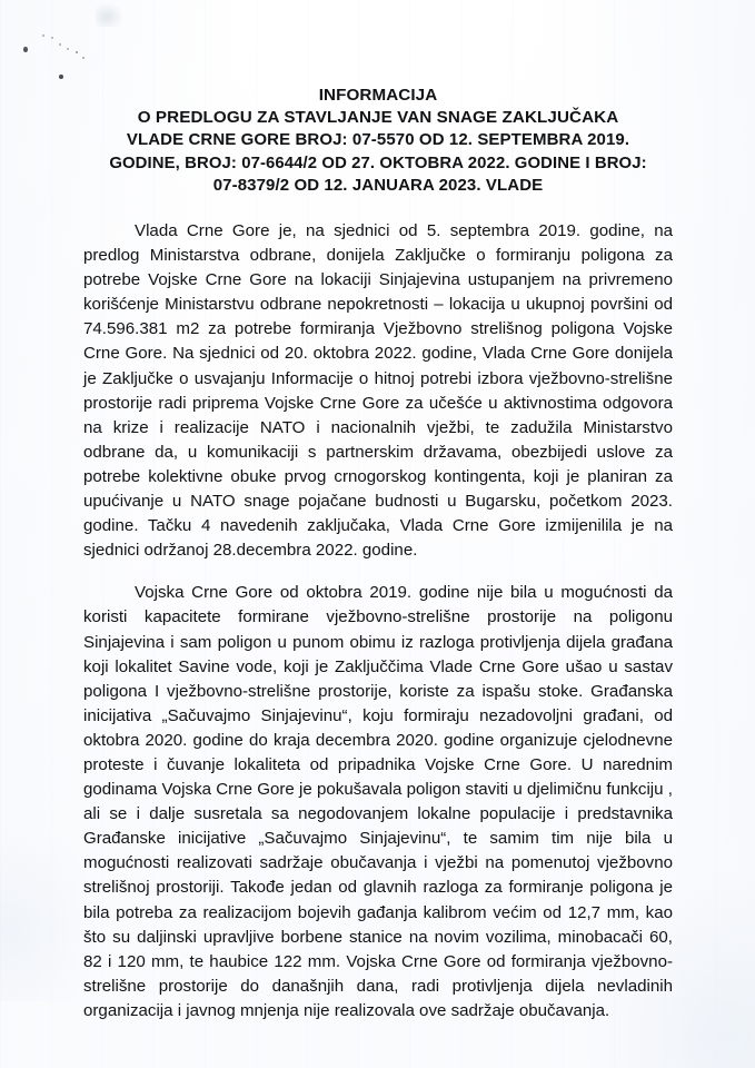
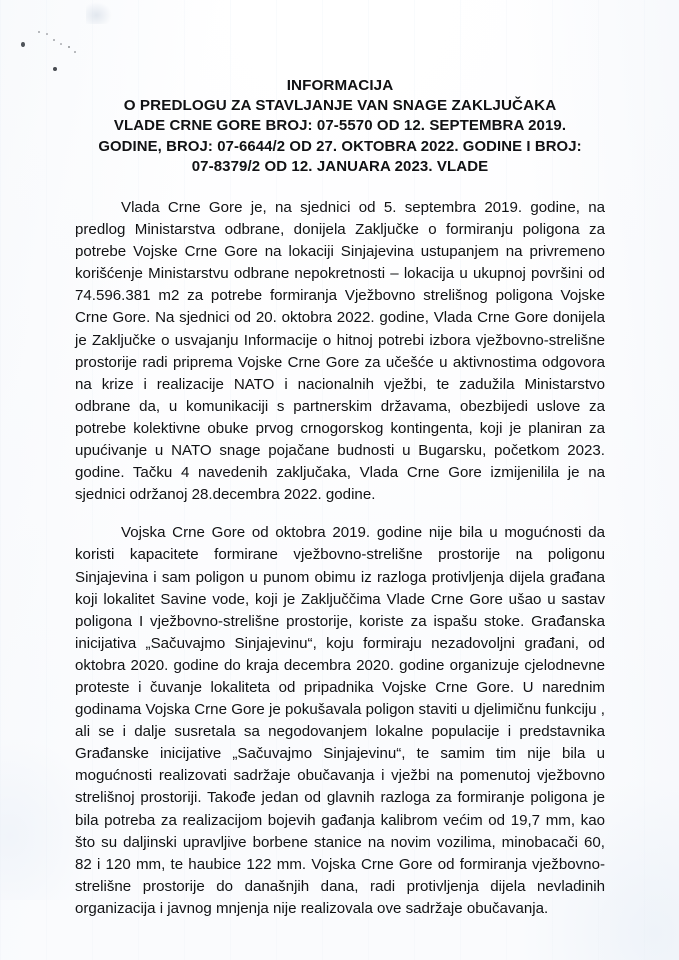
  INFORMACIJA
  O PREDLOGU ZA STAVLJANJE VAN SNAGE ZAKLJUČAKA
  VLADE CRNE GORE BROJ: 07-5570 OD 12. SEPTEMBRA 2019.
  GODINE, BROJ: 07-6644/2 OD 27. OKTOBRA 2022. GODINE I BROJ:
  07-8379/2 OD 12. JANUARA 2023. VLADE
  Vlada Crne Gore je, na sjednici od 5. septembra 2019. godine, na predlog Ministarstva odbrane, donijela Zaključke o formiranju poligona za potrebe Vojske Crne Gore na lokaciji Sinjajevina ustupanjem na privremeno korišćenje Ministarstvu odbrane nepokretnosti – lokacija u ukupnoj površini od 74.596.381 m2 za potrebe formiranja Vježbovno strelišnog poligona Vojske Crne Gore. Na sjednici od 20. oktobra 2022. godine, Vlada Crne Gore donijela je Zaključke o usvajanju Informacije o hitnoj potrebi izbora vježbovno-strelišne prostorije radi priprema Vojske Crne Gore za učešće u aktivnostima odgovora na krize i realizacije NATO i nacionalnih vježbi, te zadužila Ministarstvo odbrane da, u komunikaciji s partnerskim državama, obezbijedi uslove za potrebe kolektivne obuke prvog crnogorskog kontingenta, koji je planiran za upućivanje u NATO snage pojačane budnosti u Bugarsku, početkom 2023. godine. Tačku 4 navedenih zaključaka, Vlada Crne Gore izmijenilila je na sjednici održanoj 28.decembra 2022. godine.
- Vojska Crne Gore od oktobra 2019. godine nije bila u mogućnosti da koristi kapacitete formirane vježbovno-strelišne prostorije na poligonu Sinjajevina i sam poligon u punom obimu iz razloga protivljenja dijela građana koji lokalitet Savine vode, koji je Zaključčima Vlade Crne Gore ušao u sastav poligona I vježbovno-strelišne prostorije, koriste za ispašu stoke. Građanska inicijativa „Sačuvajmo Sinjajevinu“, koju formiraju nezadovoljni građani, od oktobra 2020. godine do kraja decembra 2020. godine organizuje cjelodnevne proteste i čuvanje lokaliteta od pripadnika Vojske Crne Gore. U narednim godinama Vojska Crne Gore je pokušavala poligon staviti u djelimičnu funkciju , ali se i dalje susretala sa negodovanjem lokalne populacije i predstavnika Građanske inicijative „Sačuvajmo Sinjajevinu“, te samim tim nije bila u mogućnosti realizovati sadržaje obučavanja i vježbi na pomenutoj vježbovno strelišnoj prostoriji. Takođe jedan od glavnih razloga za formiranje poligona je bila potreba za realizacijom bojevih gađanja kalibrom većim od 12,7 mm, kao što su daljinski upravljive borbene stanice na novim vozilima, minobacači 60, 82 i 120 mm, te haubice 122 mm. Vojska Crne Gore od formiranja vježbovno-strelišne prostorije do današnjih dana, radi protivljenja dijela nevladinih organizacija i javnog mnjenja nije realizovala ove sadržaje obučavanja.
+ Vojska Crne Gore od oktobra 2019. godine nije bila u mogućnosti da koristi kapacitete formirane vježbovno-strelišne prostorije na poligonu Sinjajevina i sam poligon u punom obimu iz razloga protivljenja dijela građana koji lokalitet Savine vode, koji je Zaključčima Vlade Crne Gore ušao u sastav poligona I vježbovno-strelišne prostorije, koriste za ispašu stoke. Građanska inicijativa „Sačuvajmo Sinjajevinu“, koju formiraju nezadovoljni građani, od oktobra 2020. godine do kraja decembra 2020. godine organizuje cjelodnevne proteste i čuvanje lokaliteta od pripadnika Vojske Crne Gore. U narednim godinama Vojska Crne Gore je pokušavala poligon staviti u djelimičnu funkciju , ali se i dalje susretala sa negodovanjem lokalne populacije i predstavnika Građanske inicijative „Sačuvajmo Sinjajevinu“, te samim tim nije bila u mogućnosti realizovati sadržaje obučavanja i vježbi na pomenutoj vježbovno strelišnoj prostoriji. Takođe jedan od glavnih razloga za formiranje poligona je bila potreba za realizacijom bojevih gađanja kalibrom većim od 19,7 mm, kao što su daljinski upravljive borbene stanice na novim vozilima, minobacači 60, 82 i 120 mm, te haubice 122 mm. Vojska Crne Gore od formiranja vježbovno-strelišne prostorije do današnjih dana, radi protivljenja dijela nevladinih organizacija i javnog mnjenja nije realizovala ove sadržaje obučavanja.
